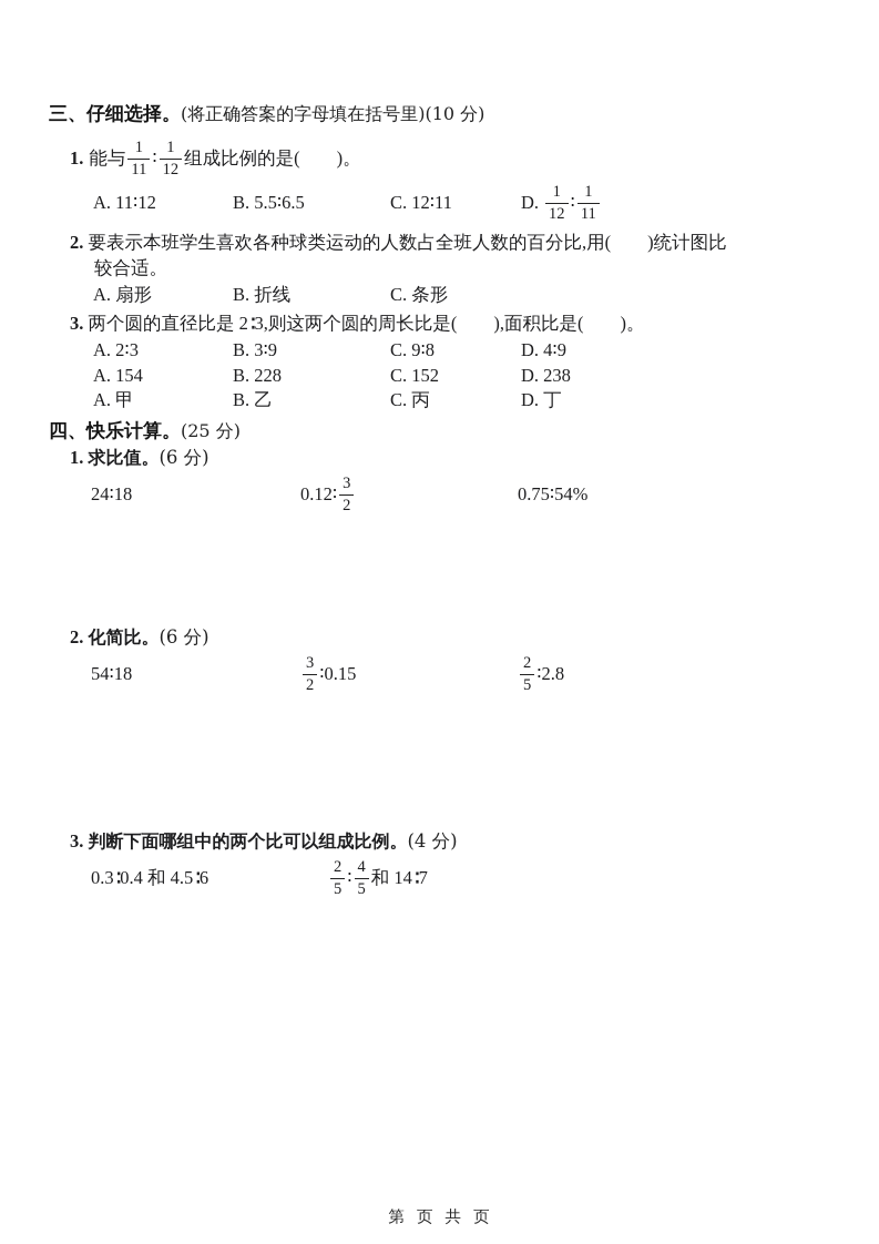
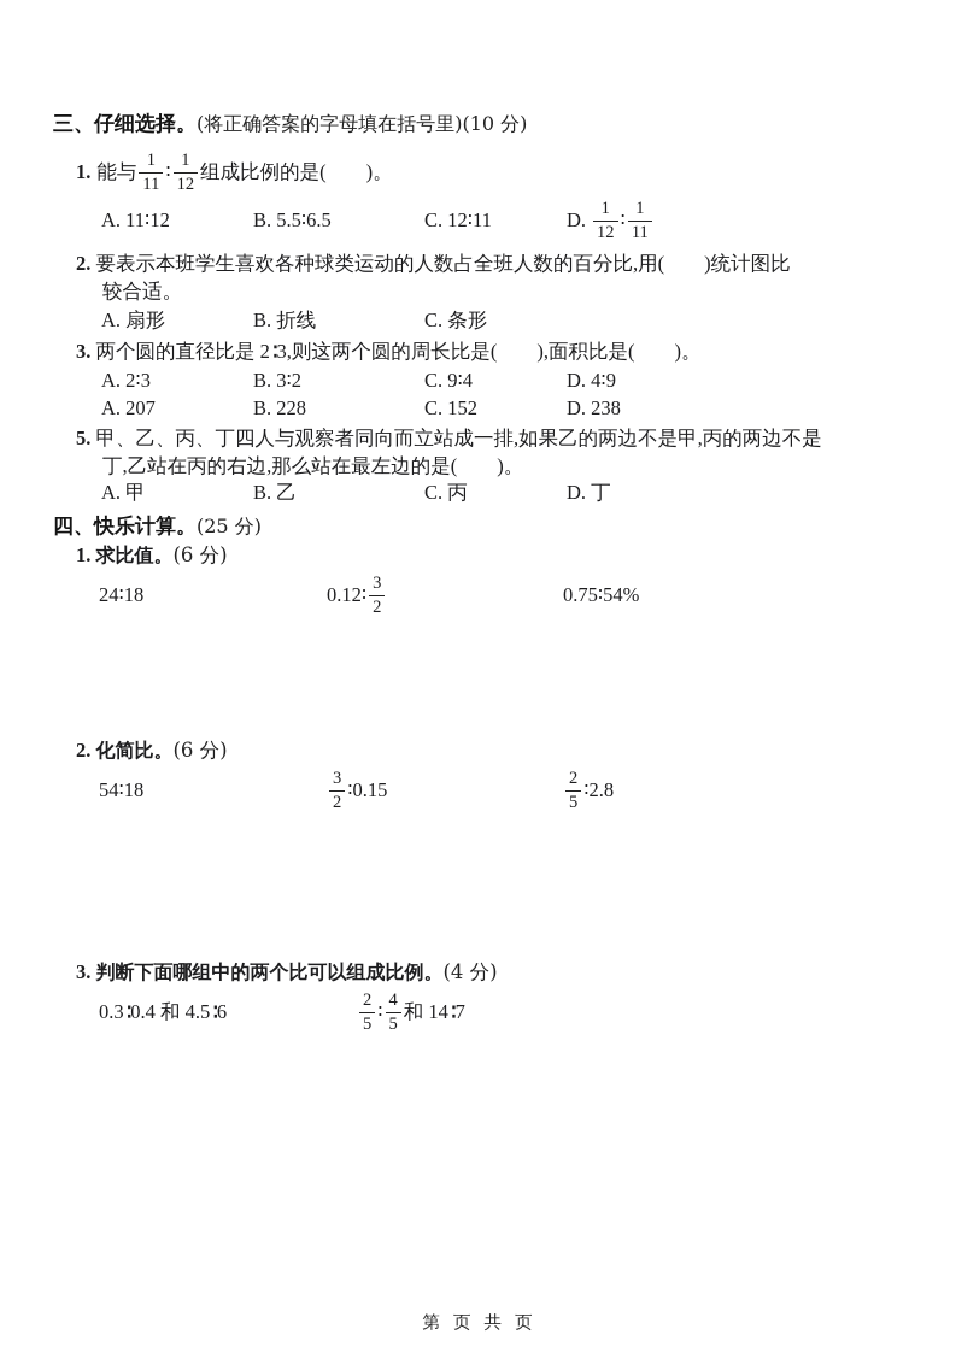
  三、仔细选择。(将正确答案的字母填在括号里)(10 分)
  1.
  能与
  1
  11
  ∶
  1
  12
  组成比例的是( )。
  A. 11∶12
  B. 5.5∶6.5
  C. 12∶11
  D.
  1
  12
  ∶
  1
  11
  2. 要表示本班学生喜欢各种球类运动的人数占全班人数的百分比,用( )统计图比
  较合适。
  A. 扇形
  B. 折线
  C. 条形
  3. 两个圆的直径比是 2∶3,则这两个圆的周长比是( ),面积比是( )。
  A. 2∶3
- B. 3∶9
+ B. 3∶2
- C. 9∶8
+ C. 9∶4
  D. 4∶9
- A. 154
+ A. 207
  B. 228
  C. 152
  D. 238
+ 5. 甲、乙、丙、丁四人与观察者同向而立站成一排,如果乙的两边不是甲,丙的两边不是
+ 丁,乙站在丙的右边,那么站在最左边的是( )。
  A. 甲
  B. 乙
  C. 丙
  D. 丁
  四、快乐计算。(25 分)
  1. 求比值。(6 分)
  24∶18
  0.12∶
  3
  2
  0.75∶54%
  2. 化简比。(6 分)
  54∶18
  3
  2
  ∶0.15
  2
  5
  ∶2.8
  3. 判断下面哪组中的两个比可以组成比例。(4 分)
  0.3∶0.4 和 4.5∶6
  2
  5
  ∶
  4
  5
  和 14∶7
  第 页 共 页
